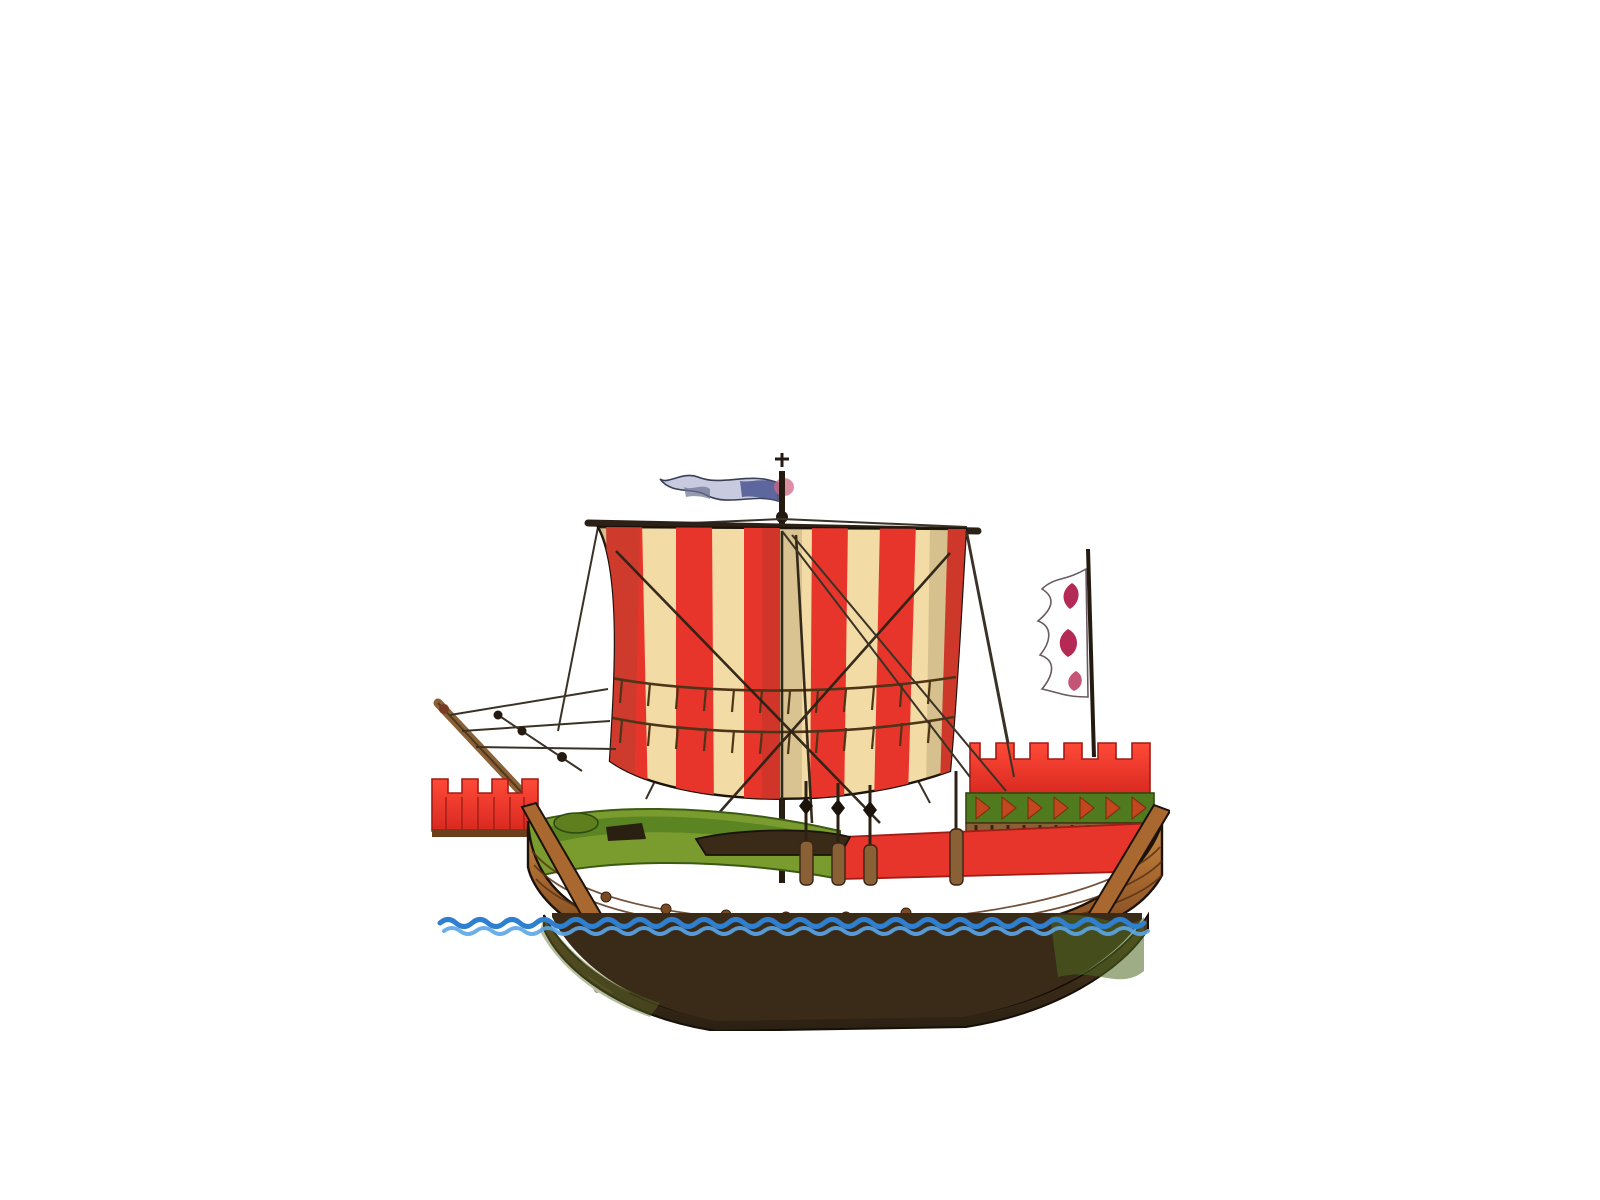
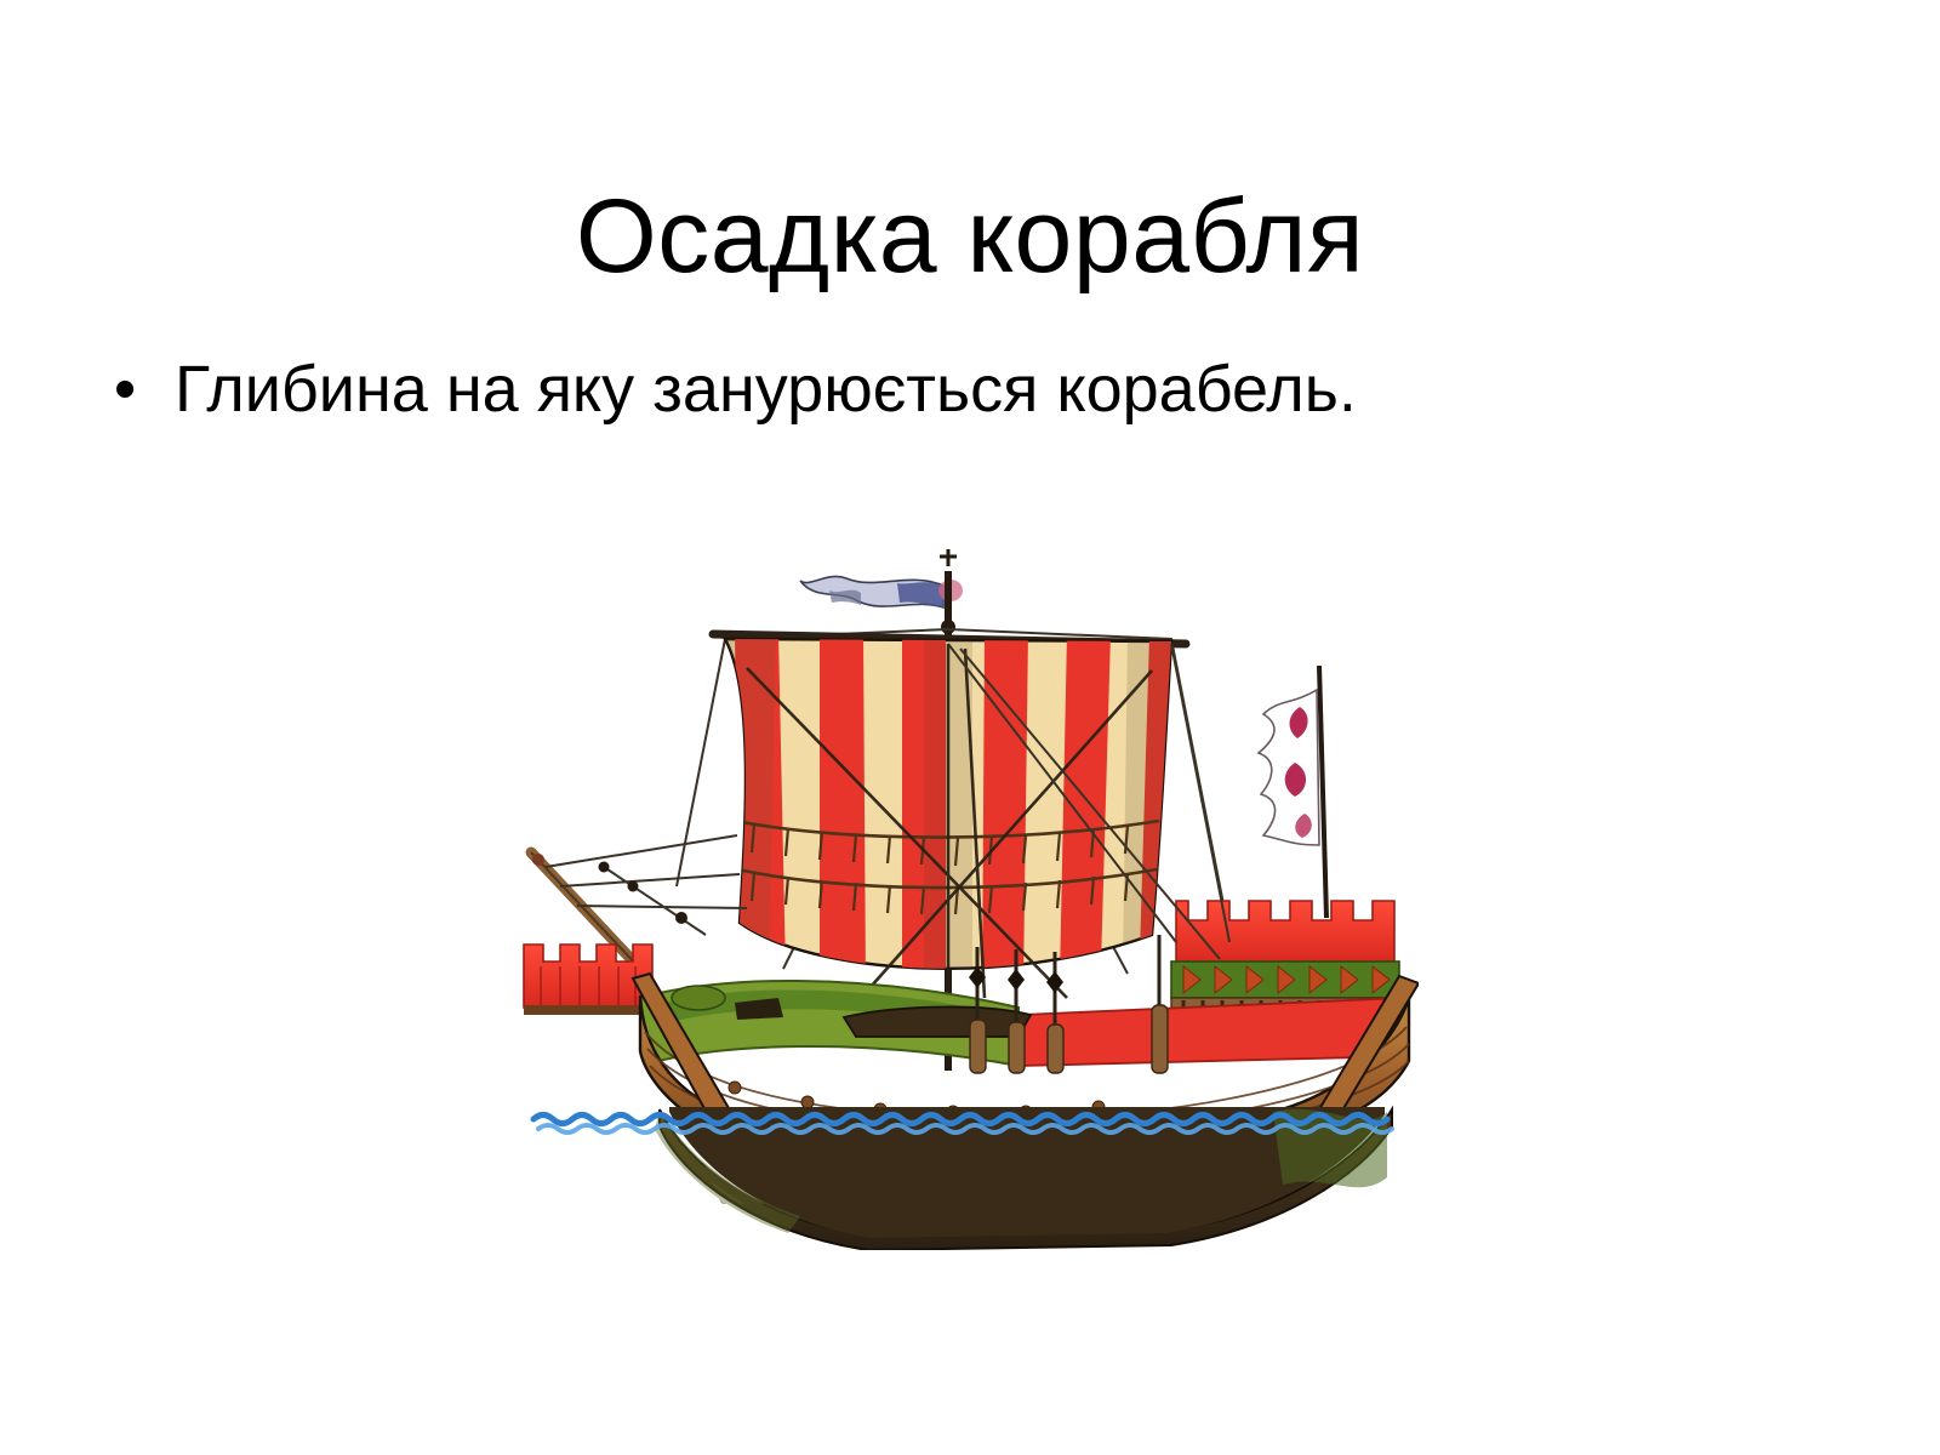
+ Осадка корабля
+ •
+ Глибина на яку занурюється корабель.
